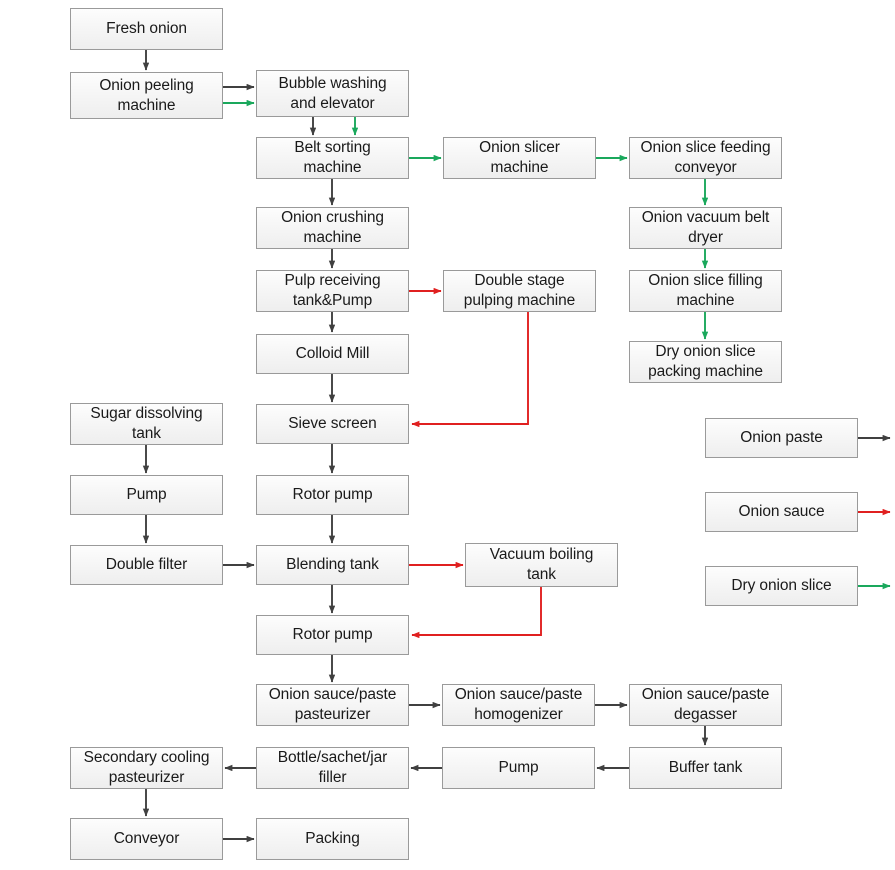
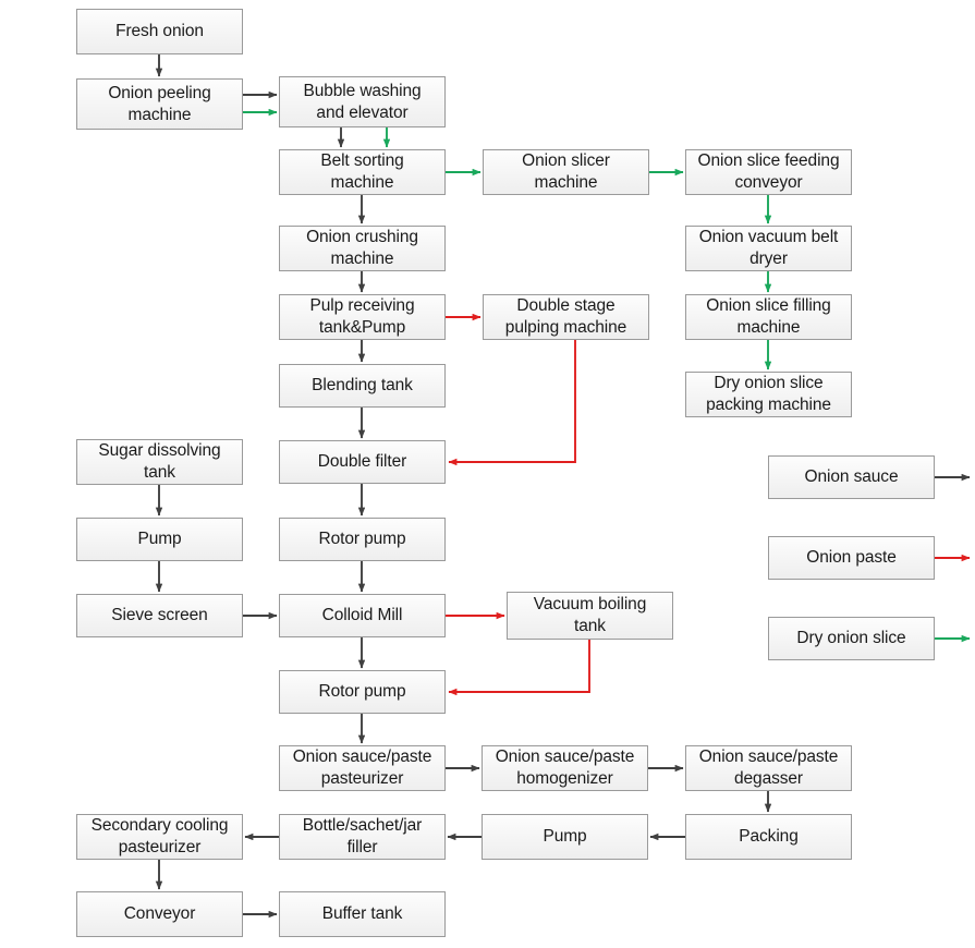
  Fresh onion
  Onion peeling
  machine
  Bubble washing
  and elevator
  Belt sorting
  machine
  Onion slicer
  machine
  Onion slice feeding
  conveyor
  Onion crushing
  machine
  Onion vacuum belt
  dryer
  Pulp receiving
  tank&Pump
  Double stage
  pulping machine
  Onion slice filling
  machine
- Colloid Mill
+ Blending tank
  Dry onion slice
  packing machine
  Sugar dissolving
  tank
- Sieve screen
+ Double filter
- Onion paste
+ Onion sauce
  Pump
  Rotor pump
- Onion sauce
+ Onion paste
- Double filter
+ Sieve screen
- Blending tank
+ Colloid Mill
  Vacuum boiling
  tank
  Dry onion slice
  Rotor pump
  Onion sauce/paste
  pasteurizer
  Onion sauce/paste
  homogenizer
  Onion sauce/paste
  degasser
  Secondary cooling
  pasteurizer
  Bottle/sachet/jar
  filler
  Pump
- Buffer tank
+ Packing
  Conveyor
- Packing
+ Buffer tank
